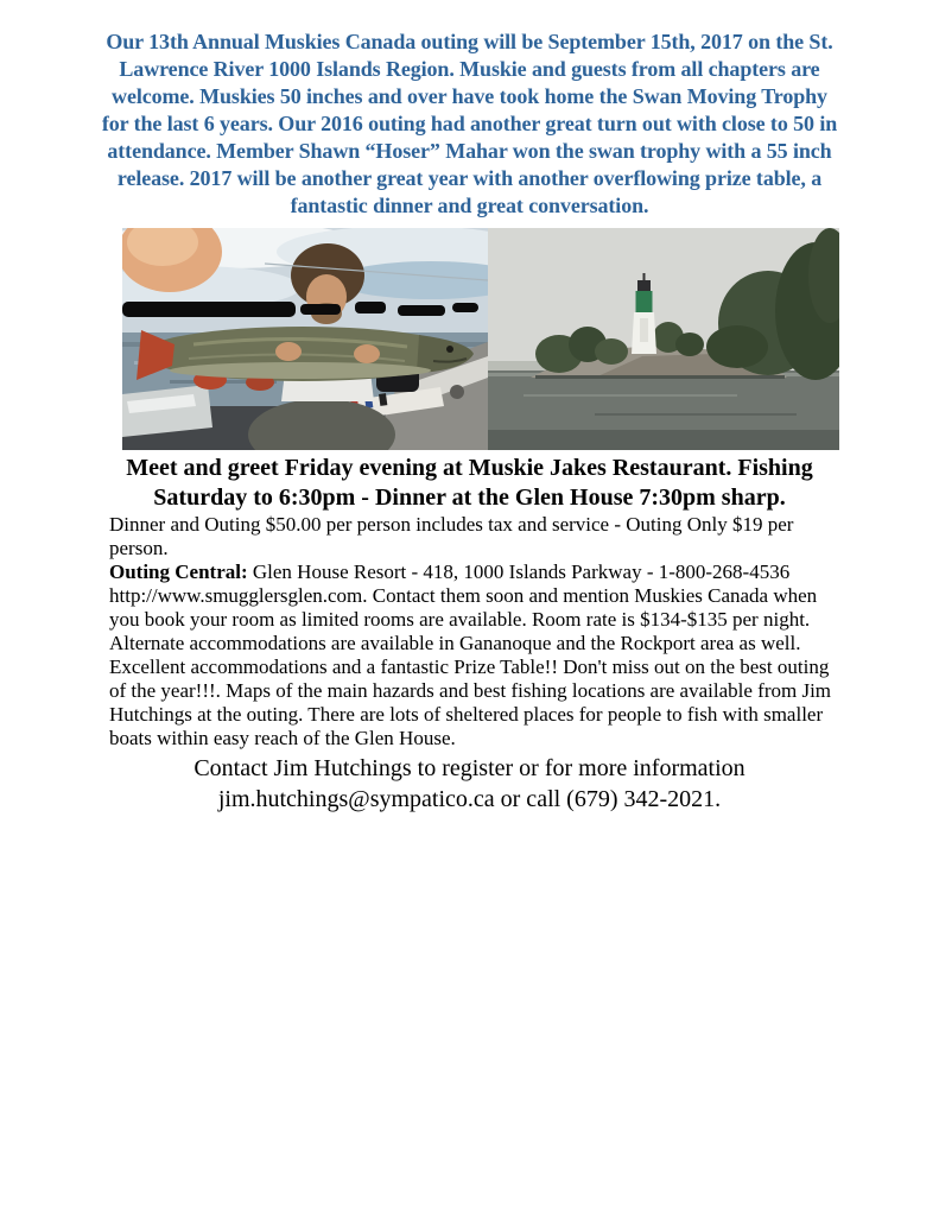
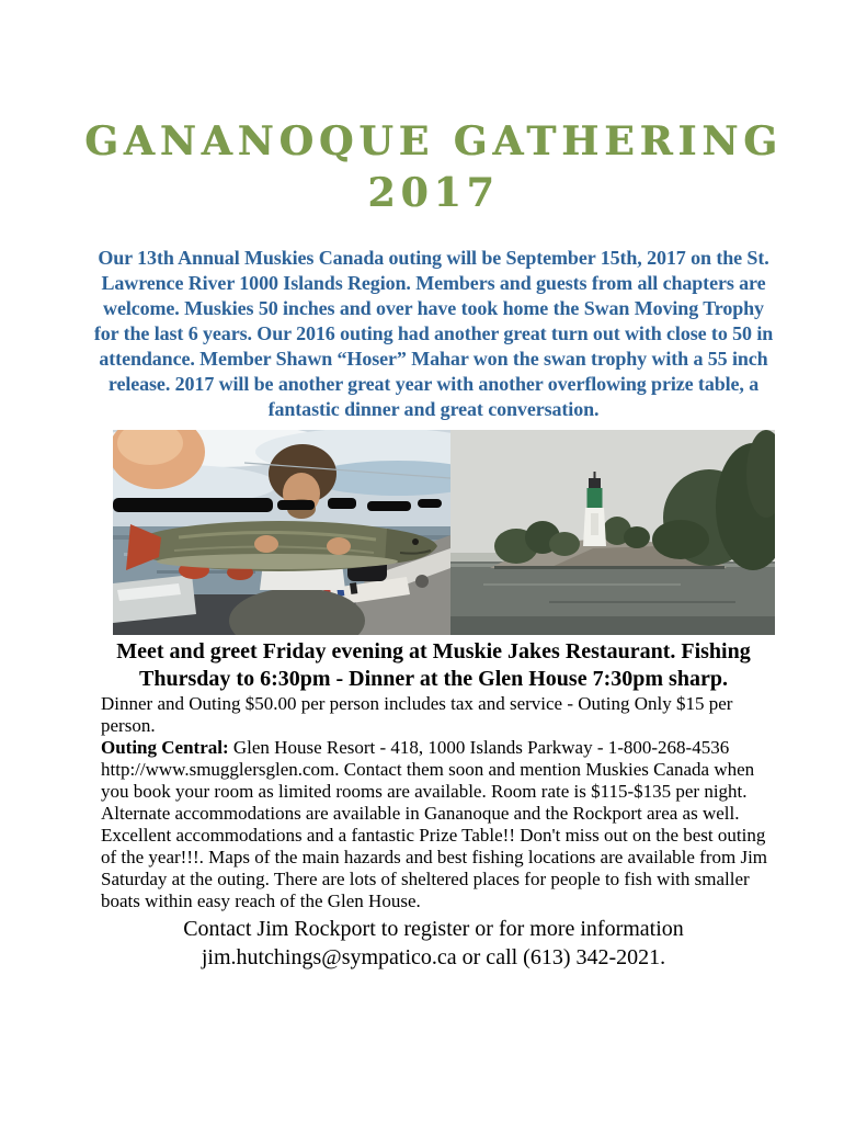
+ GANANOQUE GATHERING
+ 2017
- Our 13th Annual Muskies Canada outing will be September 15th, 2017 on the St. Lawrence River 1000 Islands Region. Muskie and guests from all chapters are welcome. Muskies 50 inches and over have took home the Swan Moving Trophy for the last 6 years. Our 2016 outing had another great turn out with close to 50 in attendance. Member Shawn “Hoser” Mahar won the swan trophy with a 55 inch release. 2017 will be another great year with another overflowing prize table, a fantastic dinner and great conversation.
+ Our 13th Annual Muskies Canada outing will be September 15th, 2017 on the St. Lawrence River 1000 Islands Region. Members and guests from all chapters are welcome. Muskies 50 inches and over have took home the Swan Moving Trophy for the last 6 years. Our 2016 outing had another great turn out with close to 50 in attendance. Member Shawn “Hoser” Mahar won the swan trophy with a 55 inch release. 2017 will be another great year with another overflowing prize table, a fantastic dinner and great conversation.
- Meet and greet Friday evening at Muskie Jakes Restaurant. Fishing Saturday to 6:30pm - Dinner at the Glen House 7:30pm sharp.
+ Meet and greet Friday evening at Muskie Jakes Restaurant. Fishing Thursday to 6:30pm - Dinner at the Glen House 7:30pm sharp.
- Dinner and Outing $50.00 per person includes tax and service - Outing Only $19 per person.
+ Dinner and Outing $50.00 per person includes tax and service - Outing Only $15 per person.
- Outing Central: Glen House Resort - 418, 1000 Islands Parkway - 1-800-268-4536 http://www.smugglersglen.com. Contact them soon and mention Muskies Canada when you book your room as limited rooms are available. Room rate is $134-$135 per night. Alternate accommodations are available in Gananoque and the Rockport area as well.
+ Outing Central: Glen House Resort - 418, 1000 Islands Parkway - 1-800-268-4536 http://www.smugglersglen.com. Contact them soon and mention Muskies Canada when you book your room as limited rooms are available. Room rate is $115-$135 per night. Alternate accommodations are available in Gananoque and the Rockport area as well.
- Excellent accommodations and a fantastic Prize Table!! Don't miss out on the best outing of the year!!!. Maps of the main hazards and best fishing locations are available from Jim Hutchings at the outing. There are lots of sheltered places for people to fish with smaller boats within easy reach of the Glen House.
+ Excellent accommodations and a fantastic Prize Table!! Don't miss out on the best outing of the year!!!. Maps of the main hazards and best fishing locations are available from Jim Saturday at the outing. There are lots of sheltered places for people to fish with smaller boats within easy reach of the Glen House.
- Contact Jim Hutchings to register or for more information
+ Contact Jim Rockport to register or for more information
- jim.hutchings@sympatico.ca or call (679) 342-2021.
+ jim.hutchings@sympatico.ca or call (613) 342-2021.
